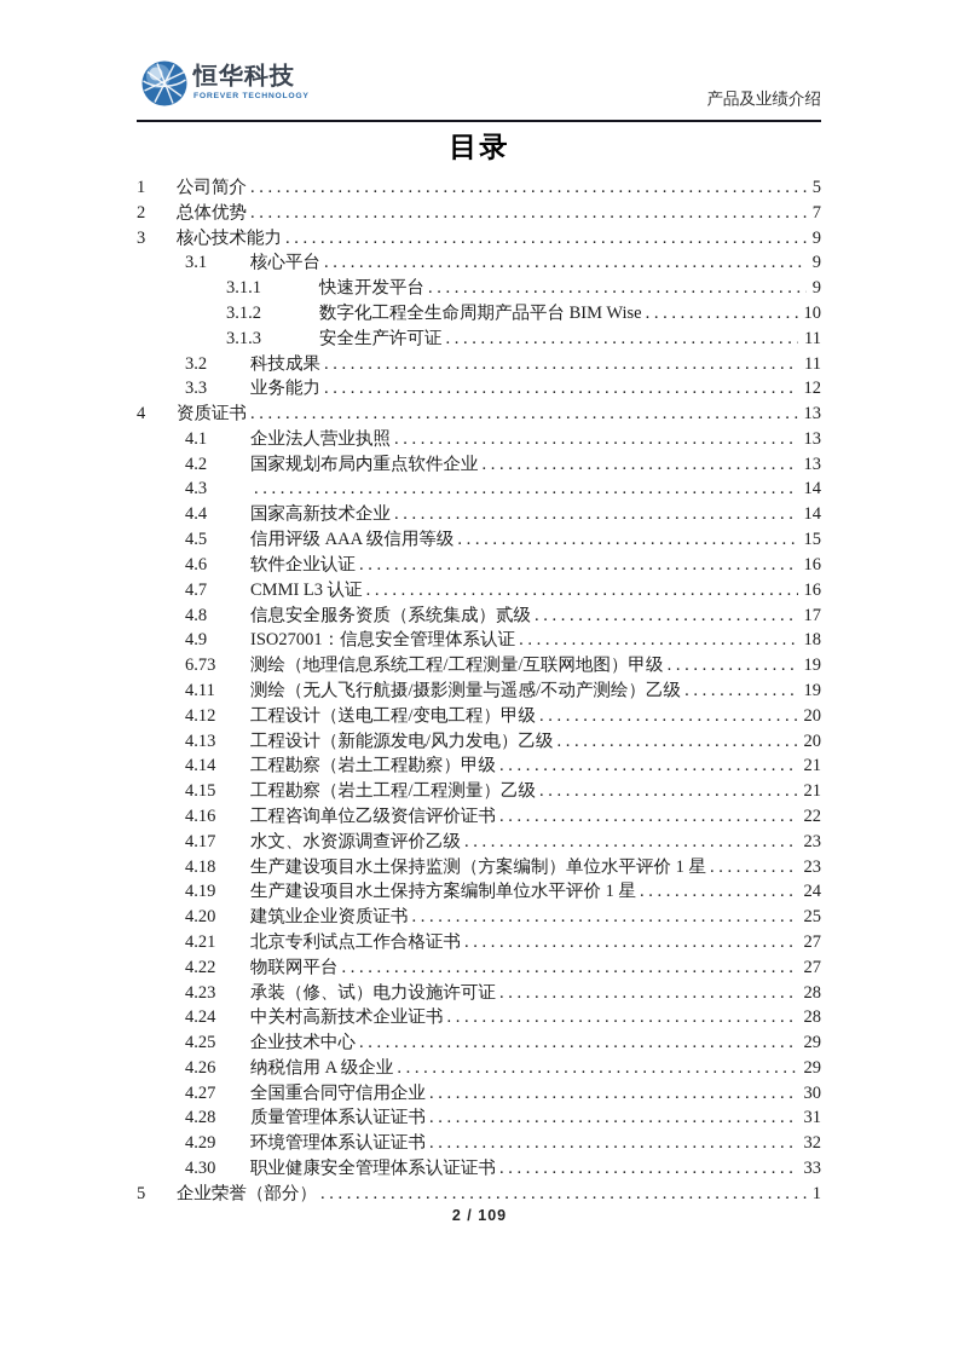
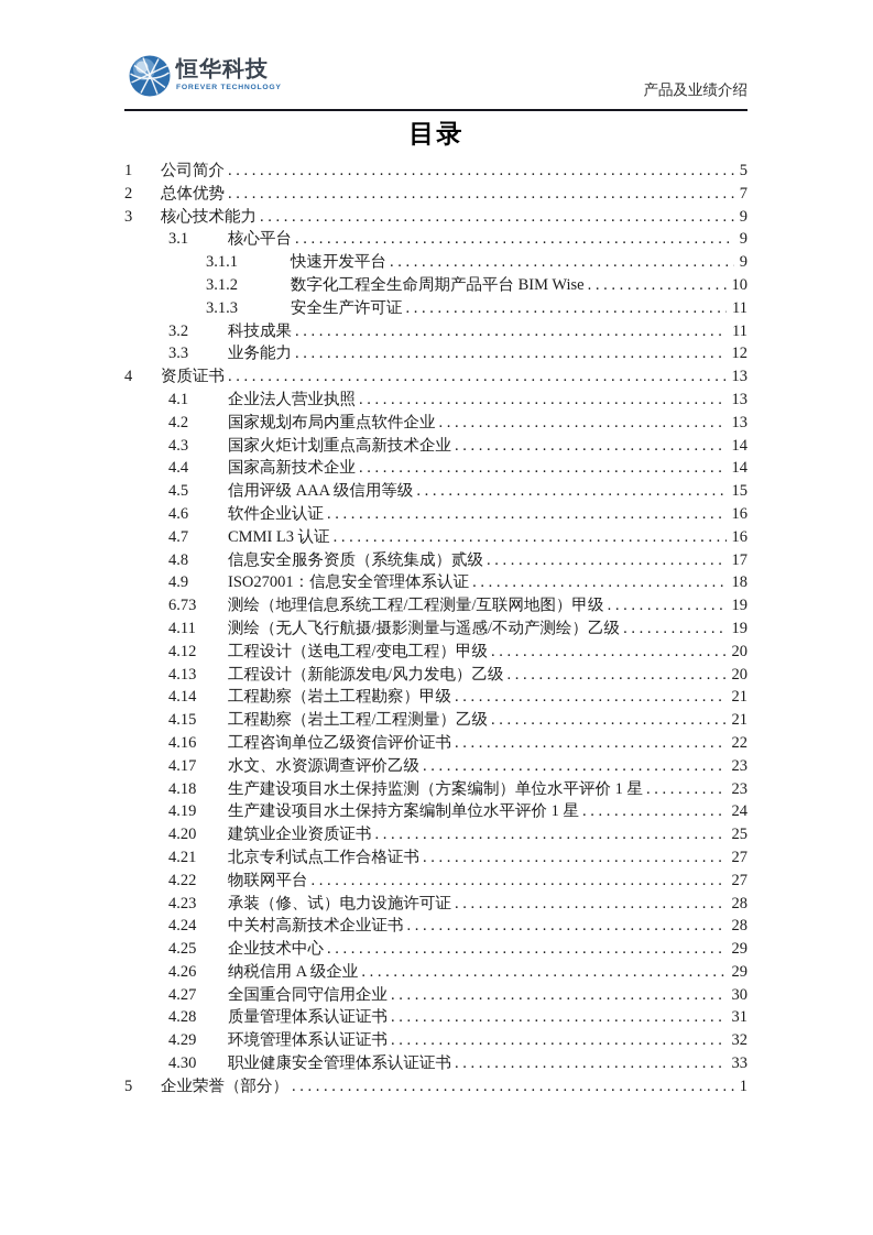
  恒华科技
  产品及业绩介绍
  目录
  1
  公司简介
  5
  2
  总体优势
  7
  3
  核心技术能力
  9
  3.1
  核心平台
  9
  3.1.1
  快速开发平台
  9
  3.1.2
  数字化工程全生命周期产品平台 BIM Wise
  10
  3.1.3
  安全生产许可证
  11
  3.2
  科技成果
  11
  3.3
  业务能力
  12
  4
  资质证书
  13
  4.1
  企业法人营业执照
  13
  4.2
  国家规划布局内重点软件企业
  13
  4.3
+ 国家火炬计划重点高新技术企业
  14
  4.4
  国家高新技术企业
  14
  4.5
  信用评级 AAA 级信用等级
  15
  4.6
  软件企业认证
  16
  4.7
  CMMI L3 认证
  16
  4.8
  信息安全服务资质（系统集成）贰级
  17
  4.9
  ISO27001：信息安全管理体系认证
  18
  6.73
  测绘（地理信息系统工程/工程测量/互联网地图）甲级
  19
  4.11
  测绘（无人飞行航摄/摄影测量与遥感/不动产测绘）乙级
  19
  4.12
  工程设计（送电工程/变电工程）甲级
  20
  4.13
  工程设计（新能源发电/风力发电）乙级
  20
  4.14
  工程勘察（岩土工程勘察）甲级
  21
  4.15
  工程勘察（岩土工程/工程测量）乙级
  21
  4.16
  工程咨询单位乙级资信评价证书
  22
  4.17
  水文、水资源调查评价乙级
  23
  4.18
  生产建设项目水土保持监测（方案编制）单位水平评价 1 星
  23
  4.19
  生产建设项目水土保持方案编制单位水平评价 1 星
  24
  4.20
  建筑业企业资质证书
  25
  4.21
  北京专利试点工作合格证书
  27
  4.22
  物联网平台
  27
  4.23
  承装（修、试）电力设施许可证
  28
  4.24
  中关村高新技术企业证书
  28
  4.25
  企业技术中心
  29
  4.26
  纳税信用 A 级企业
  29
  4.27
  全国重合同守信用企业
  30
  4.28
  质量管理体系认证证书
  31
  4.29
  环境管理体系认证证书
  32
  4.30
  职业健康安全管理体系认证证书
  33
  5
  企业荣誉（部分）
  1
- 2 / 109
